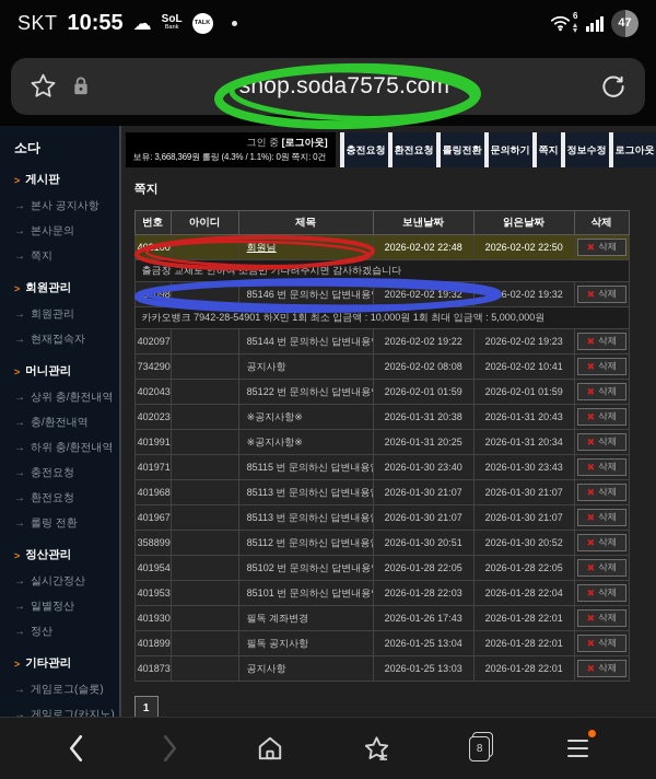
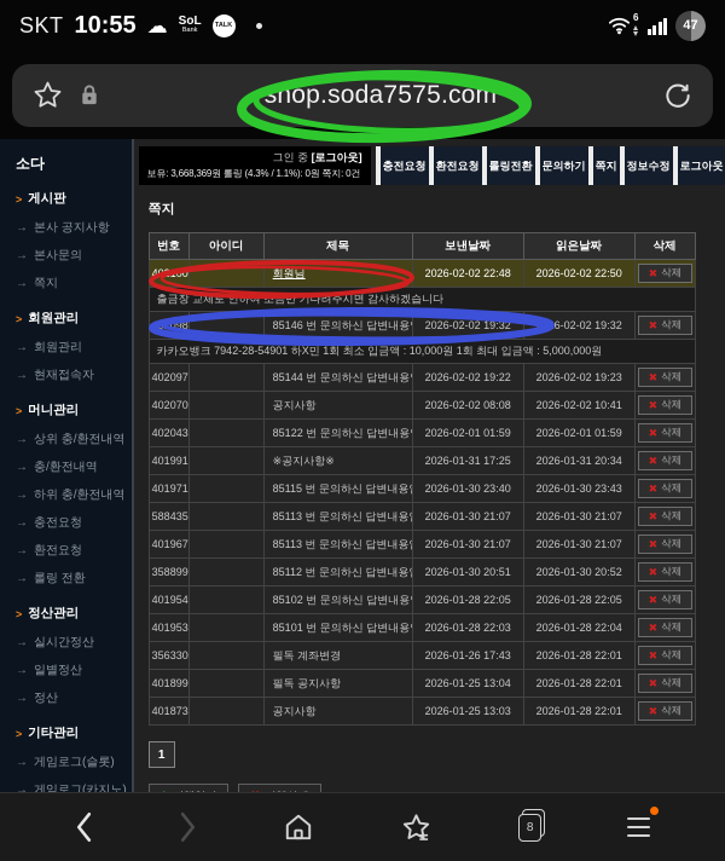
  SKT
  10:55
  ☁
  SoL
  6
  47
  hop.soda7575.com
  소다
  >
  게시판
  →
  본사 공지사항
  →
  본사문의
  →
  쪽지
  >
  회원관리
  →
  회원관리
  →
  현재접속자
  >
  머니관리
  →
  상위 충/환전내역
  →
  충/환전내역
  →
  하위 충/환전내역
  →
  충전요청
  →
  환전요청
  →
  롤링 전환
  >
  정산관리
  →
  실시간정산
  →
  일별정산
  →
  정산
  >
  기타관리
  →
  게임로그(슬롯)
  →
  게임로그(카지노)
  그인 중 [로그아웃]
  보유: 3,668,369원 롤링 (4.3% / 1.1%): 0원 쪽지: 0건
  충전요청
  환전요청
  롤링전환
  문의하기
  쪽지
  정보수정
  로그아웃
  쪽지
  번호	아이디	제목	보낸날짜	읽은날짜	삭제
  40		회원님	2026-02-02 22:48	2026-02-02 22:50	✖ 삭제
  출금장 교체로 인하만 기다려주시면 감사하겠습니다
  098		85146 번 문의하신 답변내용	2026-02-02 19:32	6-02-02 19:32	✖ 삭제
  카카오뱅크 7942-28-54901 하X민 1회 최소 입금액 : 10,000원 1회 최대 입금액 : 5,000,000원
  402097		85144 번 문의하신 답변내용	2026-02-02 19:22	2026-02-02 19:23	✖ 삭제
- 734290		공지사항	2026-02-02 08:08	2026-02-02 10:41	✖ 삭제
+ 402070		공지사항	2026-02-02 08:08	2026-02-02 10:41	✖ 삭제
  402043		85122 번 문의하신 답변내용	2026-02-01 01:59	2026-02-01 01:59	✖ 삭제
- 402023		※공지사항※	2026-01-31 20:38	2026-01-31 20:43	✖ 삭제
- 401991		※공지사항※	2026-01-31 20:25	2026-01-31 20:34	✖ 삭제
+ 401991		※공지사항※	2026-01-31 17:25	2026-01-31 20:34	✖ 삭제
  401971		85115 번 문의하신 답변내용	2026-01-30 23:40	2026-01-30 23:43	✖ 삭제
- 401968		85113 번 문의하신 답변내용	2026-01-30 21:07	2026-01-30 21:07	✖ 삭제
+ 588435		85113 번 문의하신 답변내용	2026-01-30 21:07	2026-01-30 21:07	✖ 삭제
  401967		85113 번 문의하신 답변내용	2026-01-30 21:07	2026-01-30 21:07	✖ 삭제
  358899		85112 번 문의하신 답변내용	2026-01-30 20:51	2026-01-30 20:52	✖ 삭제
  401954		85102 번 문의하신 답변내용	2026-01-28 22:05	2026-01-28 22:05	✖ 삭제
  401953		85101 번 문의하신 답변내용	2026-01-28 22:03	2026-01-28 22:04	✖ 삭제
- 401930		필독 계좌변경	2026-01-26 17:43	2026-01-28 22:01	✖ 삭제
+ 356330		필독 계좌변경	2026-01-26 17:43	2026-01-28 22:01	✖ 삭제
  401899		필독 공지사항	2026-01-25 13:04	2026-01-28 22:01	✖ 삭제
  401873		공지사항	2026-01-25 13:03	2026-01-28 22:01	✖ 삭제
  1
  8
